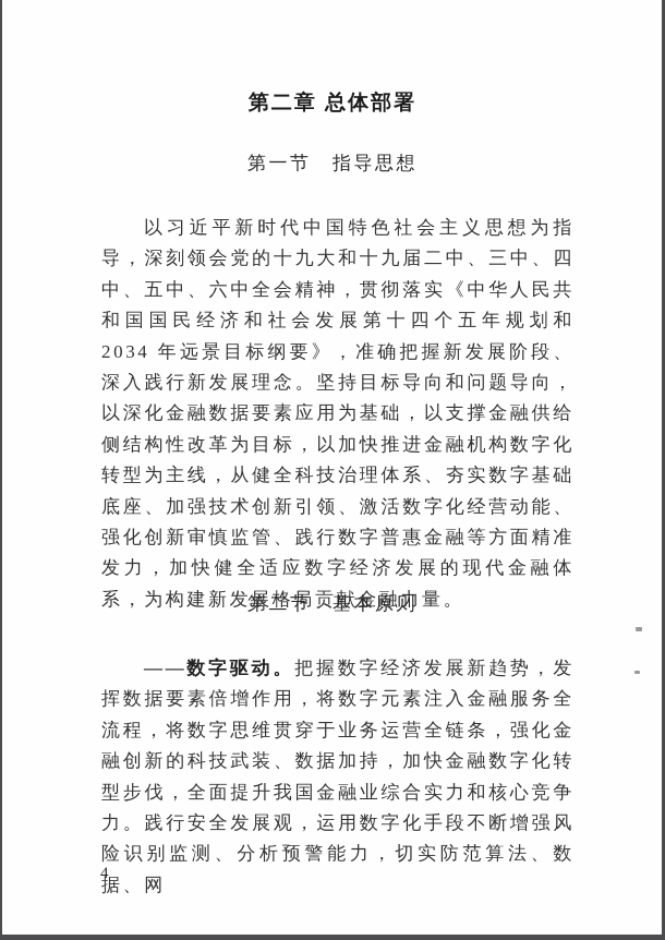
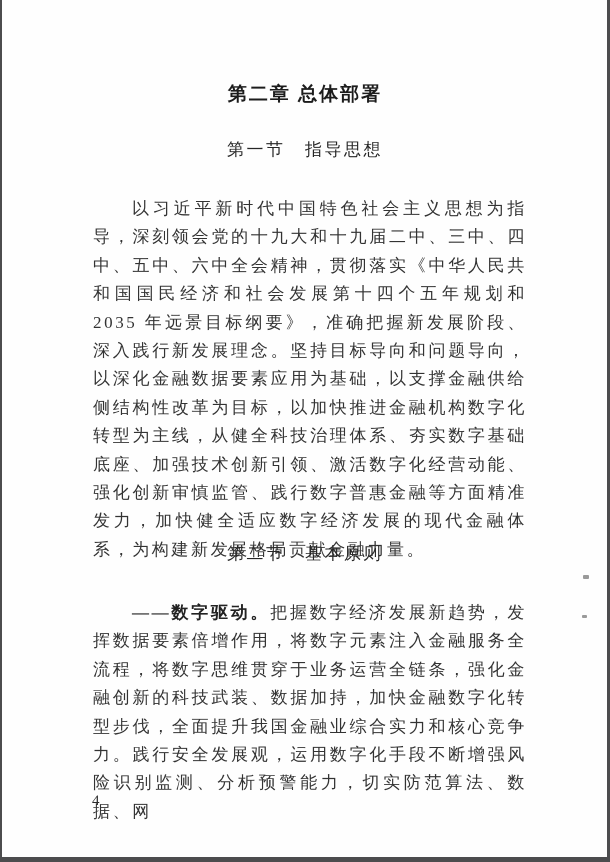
  第二章 总体部署
  第一节 指导思想
- 以习近平新时代中国特色社会主义思想为指导，深刻领会党的十九大和十九届二中、三中、四中、五中、六中全会精神，贯彻落实《中华人民共和国国民经济和社会发展第十四个五年规划和 2034 年远景目标纲要》，准确把握新发展阶段、深入践行新发展理念。坚持目标导向和问题导向，以深化金融数据要素应用为基础，以支撑金融供给侧结构性改革为目标，以加快推进金融机构数字化转型为主线，从健全科技治理体系、夯实数字基础底座、加强技术创新引领、激活数字化经营动能、强化创新审慎监管、践行数字普惠金融等方面精准发力，加快健全适应数字经济发展的现代金融体系，为构建新发展格局贡献金融力量。
+ 以习近平新时代中国特色社会主义思想为指导，深刻领会党的十九大和十九届二中、三中、四中、五中、六中全会精神，贯彻落实《中华人民共和国国民经济和社会发展第十四个五年规划和 2035 年远景目标纲要》，准确把握新发展阶段、深入践行新发展理念。坚持目标导向和问题导向，以深化金融数据要素应用为基础，以支撑金融供给侧结构性改革为目标，以加快推进金融机构数字化转型为主线，从健全科技治理体系、夯实数字基础底座、加强技术创新引领、激活数字化经营动能、强化创新审慎监管、践行数字普惠金融等方面精准发力，加快健全适应数字经济发展的现代金融体系，为构建新发展格局贡献金融力量。
  第二节 基本原则
  ——数字驱动。把握数字经济发展新趋势，发挥数据要素倍增作用，将数字元素注入金融服务全流程，将数字思维贯穿于业务运营全链条，强化金融创新的科技武装、数据加持，加快金融数字化转型步伐，全面提升我国金融业综合实力和核心竞争力。践行安全发展观，运用数字化手段不断增强风险识别监测、分析预警能力，切实防范算法、数据、网
  4
